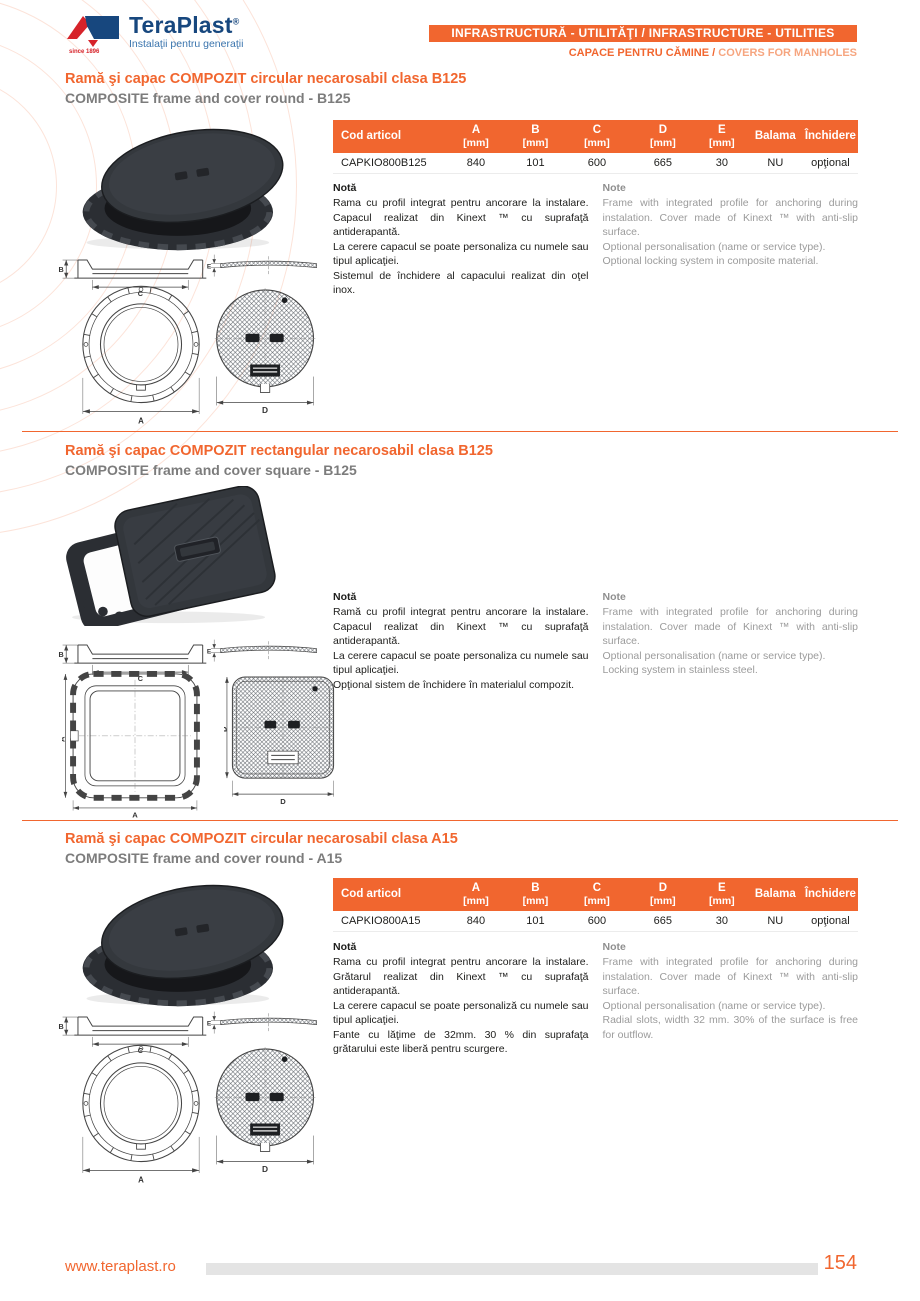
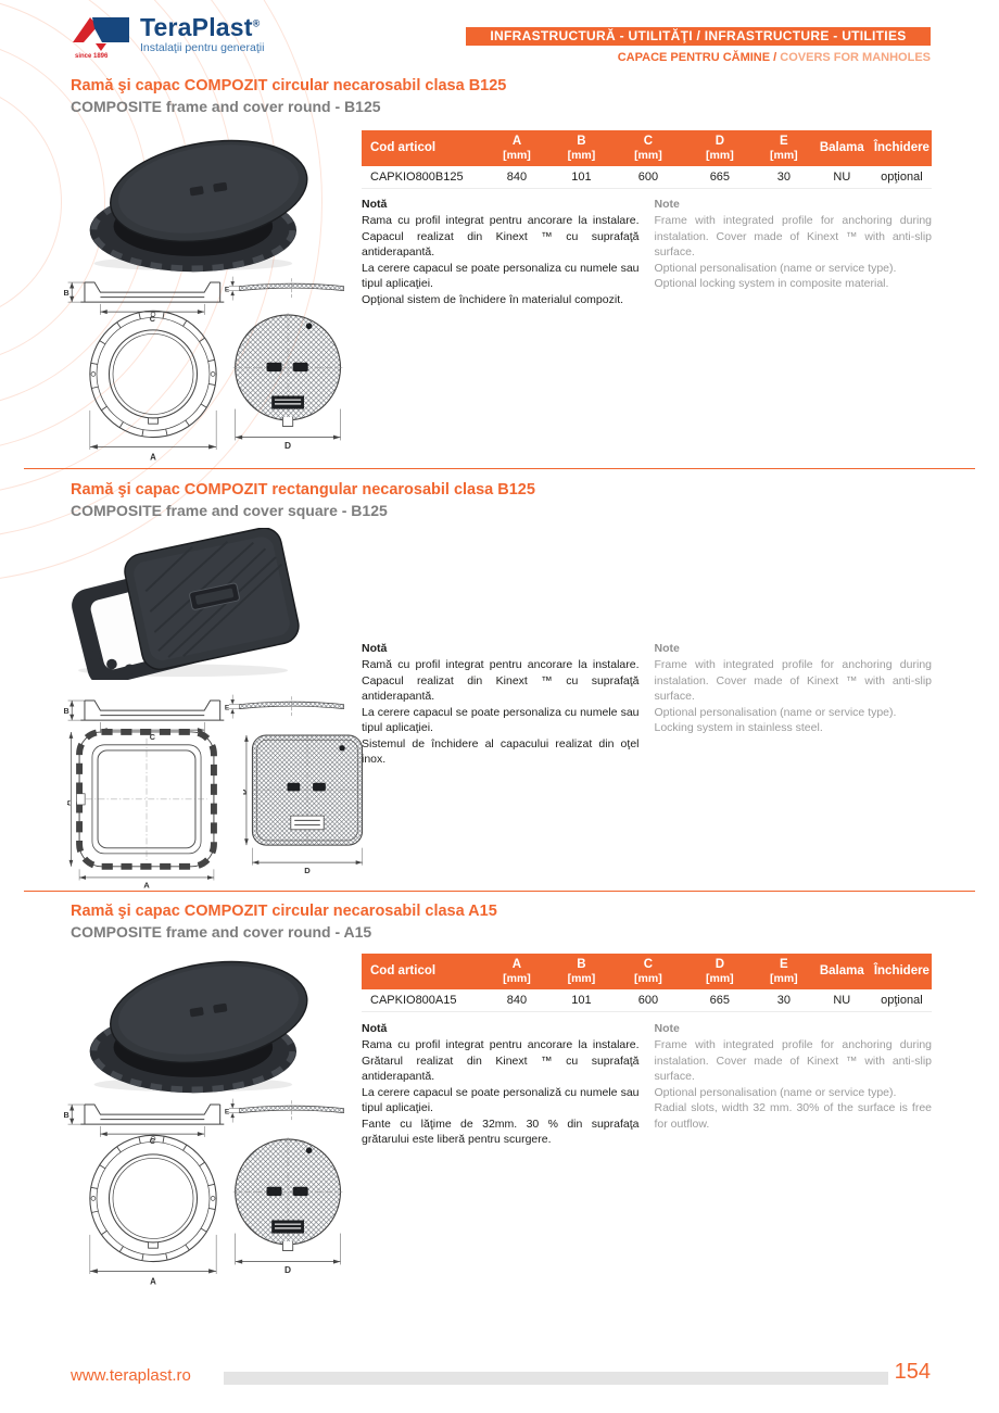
  TeraPlast®
  Instalaţii pentru generaţii
  INFRASTRUCTURĂ - UTILITĂŢI / INFRASTRUCTURE - UTILITIES
  CAPACE PENTRU CĂMINE / COVERS FOR MANHOLES
  Ramă şi capac COMPOZIT circular necarosabil clasa B125
  COMPOSITE frame and cover round - B125
  Cod articol	A[mm]	B[mm]	C[mm]	D[mm]	E[mm]	Balama	Închidere
  CAPKIO800B125	840	101	600	665	30	NU	opţional
  Notă
  Rama cu profil integrat pentru ancorare la instalare.
  Capacul realizat din Kinext ™ cu suprafaţă antiderapantă.
  La cerere capacul se poate personaliza cu numele sau tipul aplicaţiei.
- Sistemul de închidere al capacului realizat din oţel inox.
+ Opţional sistem de închidere în materialul compozit.
  Note
  Frame with integrated profile for anchoring during instalation. Cover made of Kinext ™ with anti-slip surface.
  Optional personalisation (name or service type).
  Optional locking system in composite material.
  Ramă şi capac COMPOZIT rectangular necarosabil clasa B125
  COMPOSITE frame and cover square - B125
  Notă
  Ramă cu profil integrat pentru ancorare la instalare.
  Capacul realizat din Kinext ™ cu suprafaţă antiderapantă.
  La cerere capacul se poate personaliza cu numele sau tipul aplicaţiei.
- Opţional sistem de închidere în materialul compozit.
+ Sistemul de închidere al capacului realizat din oţel inox.
  Note
  Frame with integrated profile for anchoring during instalation. Cover made of Kinext ™ with anti-slip surface.
  Optional personalisation (name or service type).
  Locking system in stainless steel.
  Ramă şi capac COMPOZIT circular necarosabil clasa A15
  COMPOSITE frame and cover round - A15
  Cod articol	A[mm]	B[mm]	C[mm]	D[mm]	E[mm]	Balama	Închidere
  CAPKIO800A15	840	101	600	665	30	NU	opţional
  Notă
  Rama cu profil integrat pentru ancorare la instalare.
  Grătarul realizat din Kinext ™ cu suprafaţă antiderapantă.
  La cerere capacul se poate personaliză cu numele sau tipul aplicaţiei.
  Fante cu lăţime de 32mm. 30 % din suprafaţa grătarului este liberă pentru scurgere.
  Note
  Frame with integrated profile for anchoring during instalation. Cover made of Kinext ™ with anti-slip surface.
  Optional personalisation (name or service type).
  Radial slots, width 32 mm. 30% of the surface is free for outflow.
  www.teraplast.ro
  154
